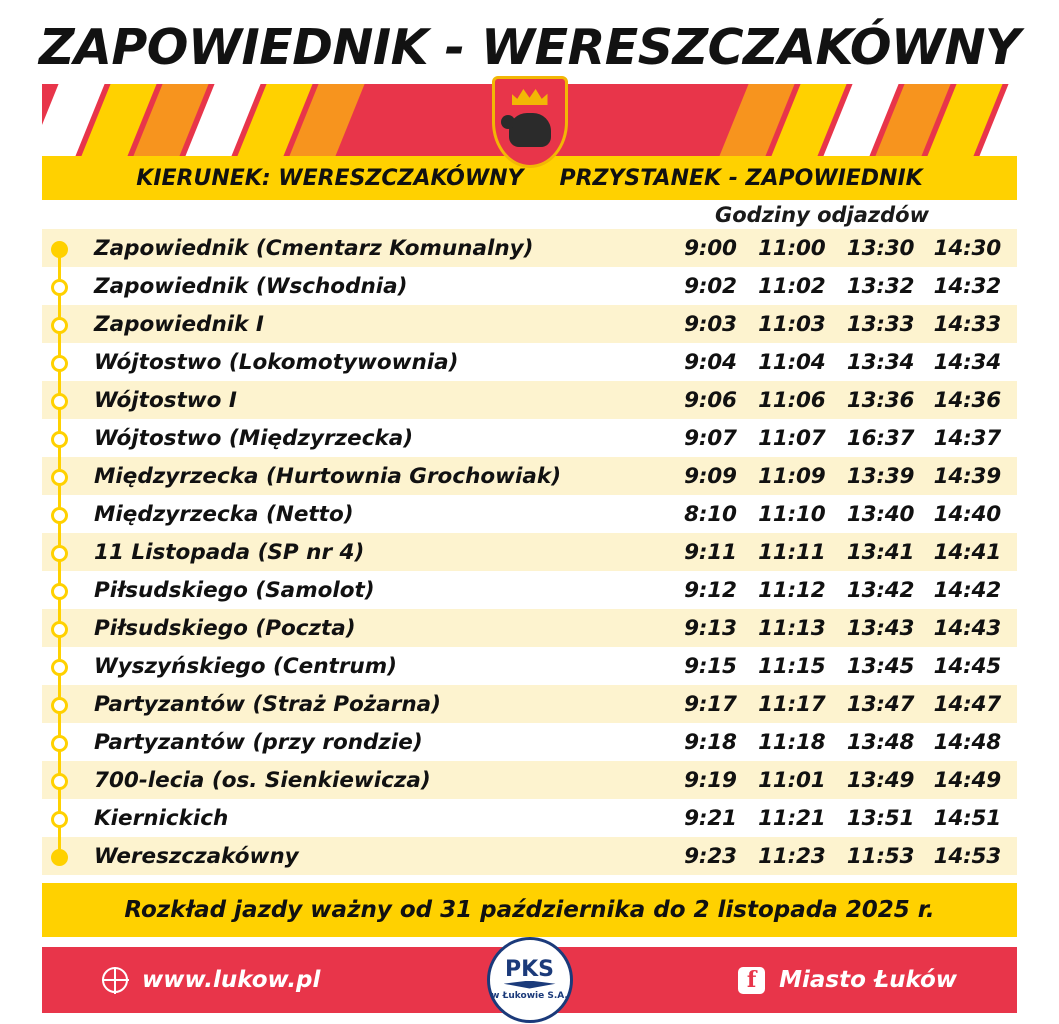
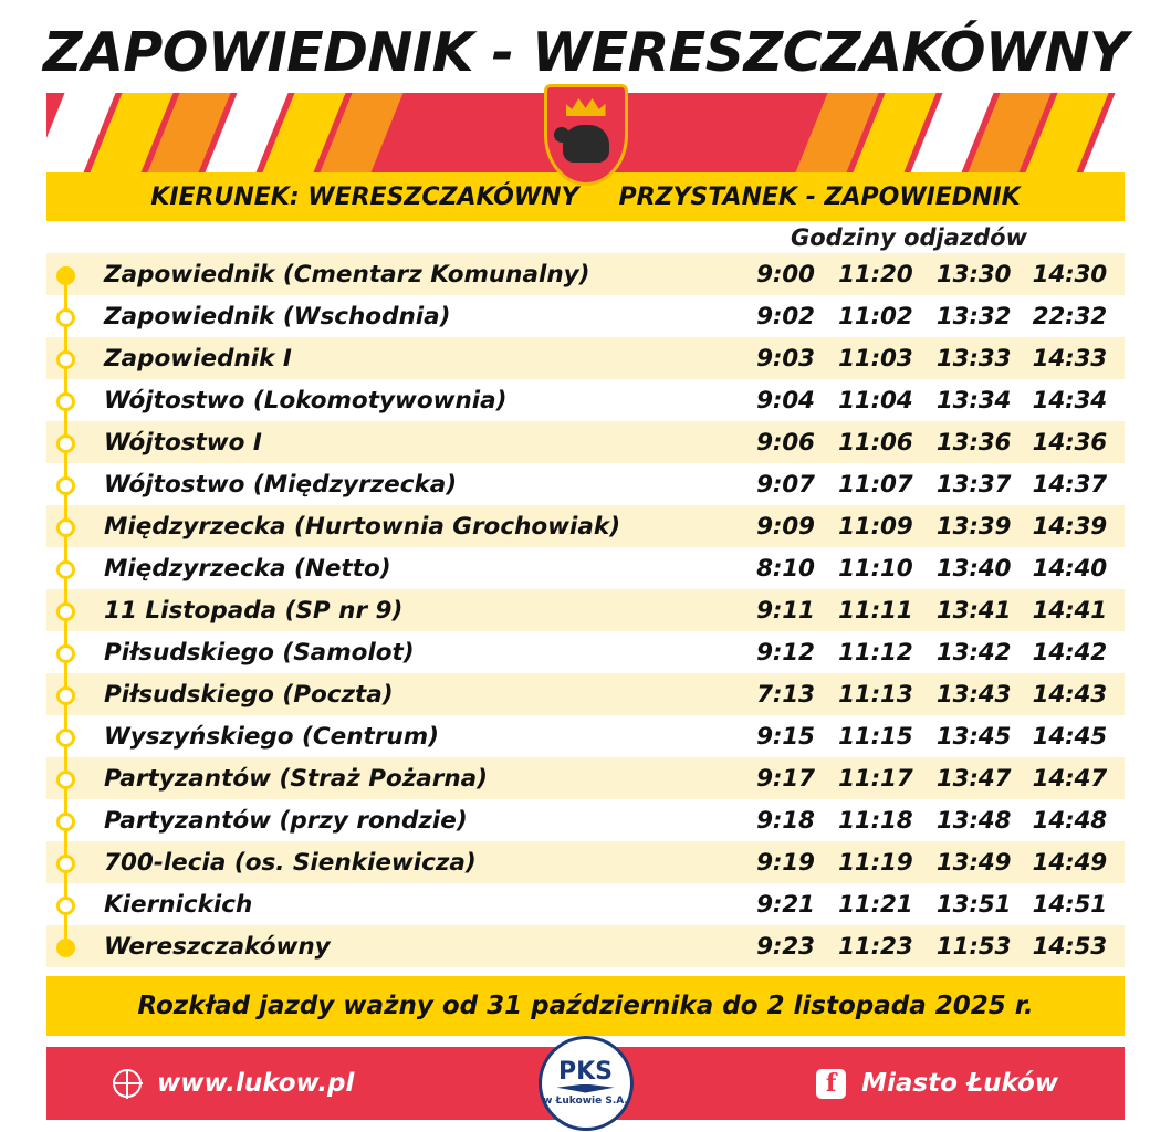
  ZAPOWIEDNIK - WERESZCZAKÓWNY
  KIERUNEK: WERESZCZAKÓWNY
  PRZYSTANEK - ZAPOWIEDNIK
  Godziny odjazdów
- Zapowiednik (Cmentarz Komunalny)	9:00	11:00	13:30	14:30
+ Zapowiednik (Cmentarz Komunalny)	9:00	11:20	13:30	14:30
- Zapowiednik (Wschodnia)	9:02	11:02	13:32	14:32
+ Zapowiednik (Wschodnia)	9:02	11:02	13:32	22:32
  Zapowiednik I	9:03	11:03	13:33	14:33
  Wójtostwo (Lokomotywownia)	9:04	11:04	13:34	14:34
  Wójtostwo I	9:06	11:06	13:36	14:36
- Wójtostwo (Międzyrzecka)	9:07	11:07	16:37	14:37
+ Wójtostwo (Międzyrzecka)	9:07	11:07	13:37	14:37
  Międzyrzecka (Hurtownia Grochowiak)	9:09	11:09	13:39	14:39
  Międzyrzecka (Netto)	8:10	11:10	13:40	14:40
- 11 Listopada (SP nr 4)	9:11	11:11	13:41	14:41
+ 11 Listopada (SP nr 9)	9:11	11:11	13:41	14:41
  Piłsudskiego (Samolot)	9:12	11:12	13:42	14:42
- Piłsudskiego (Poczta)	9:13	11:13	13:43	14:43
+ Piłsudskiego (Poczta)	7:13	11:13	13:43	14:43
  Wyszyńskiego (Centrum)	9:15	11:15	13:45	14:45
  Partyzantów (Straż Pożarna)	9:17	11:17	13:47	14:47
  Partyzantów (przy rondzie)	9:18	11:18	13:48	14:48
- 700-lecia (os. Sienkiewicza)	9:19	11:01	13:49	14:49
+ 700-lecia (os. Sienkiewicza)	9:19	11:19	13:49	14:49
  Kiernickich	9:21	11:21	13:51	14:51
  Wereszczakówny	9:23	11:23	11:53	14:53
  Rozkład jazdy ważny od 31 października do 2 listopada 2025 r.
  www.lukow.pl
  PKS
  w Łukowie S.A.
  f
  Miasto Łuków
